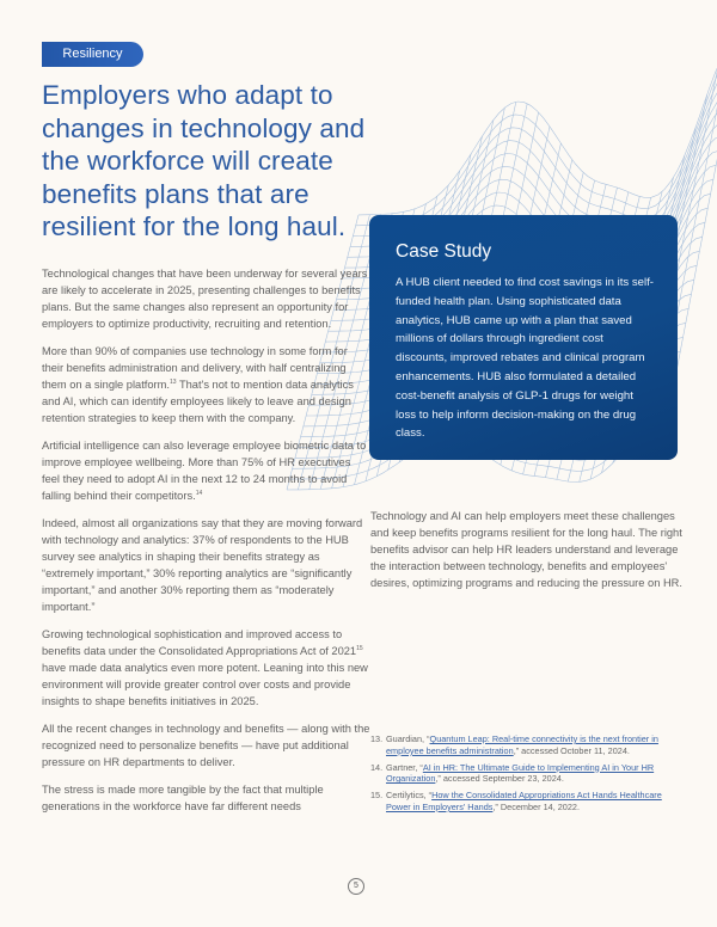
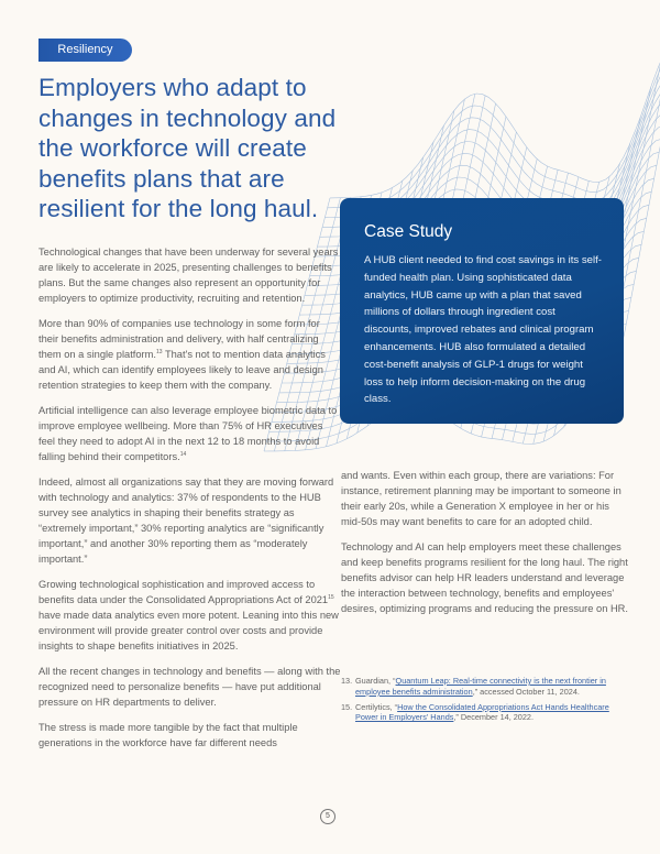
  Resiliency
  Employers who adapt to changes in technology and the workforce will create benefits plans that are resilient for the long haul.
  Technological changes that have been underway for several years are likely to accelerate in 2025, presenting challenges to benefits plans. But the same changes also represent an opportunity for employers to optimize productivity, recruiting and retention.
  More than 90% of companies use technology in some form for their benefits administration and delivery, with half centralizing them on a single platform. That's not to mention data analytics and AI, which can identify employees likely to leave and design retention strategies to keep them with the company.
- Artificial intelligence can also leverage employee biometric data to improve employee wellbeing. More than 75% of HR executives feel they need to adopt AI in the next 12 to 24 months to avoid falling behind their competitors.
+ Artificial intelligence can also leverage employee biometric data to improve employee wellbeing. More than 75% of HR executives feel they need to adopt AI in the next 12 to 18 months to avoid falling behind their competitors.
  Indeed, almost all organizations say that they are moving forward with technology and analytics: 37% of respondents to the HUB survey see analytics in shaping their benefits strategy as “extremely important,” 30% reporting analytics are “significantly important,” and another 30% reporting them as “moderately important.”
  Growing technological sophistication and improved access to benefits data under the Consolidated Appropriations Act of 2021 have made data analytics even more potent. Leaning into this new environment will provide greater control over costs and provide insights to shape benefits initiatives in 2025.
  All the recent changes in technology and benefits — along with the recognized need to personalize benefits — have put additional pressure on HR departments to deliver.
  The stress is made more tangible by the fact that multiple generations in the workforce have far different needs
  Case Study
  A HUB client needed to find cost savings in its self-funded health plan. Using sophisticated data analytics, HUB came up with a plan that saved millions of dollars through ingredient cost discounts, improved rebates and clinical program enhancements. HUB also formulated a detailed cost-benefit analysis of GLP-1 drugs for weight loss to help inform decision-making on the drug class.
+ and wants. Even within each group, there are variations: For instance, retirement planning may be important to someone in their early 20s, while a Generation X employee in her or his mid-50s may want benefits to care for an adopted child.
  Technology and AI can help employers meet these challenges and keep benefits programs resilient for the long haul. The right benefits advisor can help HR leaders understand and leverage the interaction between technology, benefits and employees' desires, optimizing programs and reducing the pressure on HR.
  13.
  Guardian, “Quantum Leap: Real-time connectivity is the next frontier in employee benefits administration,” accessed October 11, 2024.
- 14.
- Gartner, “AI in HR: The Ultimate Guide to Implementing AI in Your HR Organization,” accessed September 23, 2024.
  15.
  Certilytics, “How the Consolidated Appropriations Act Hands Healthcare Power in Employers' Hands,” December 14, 2022.
